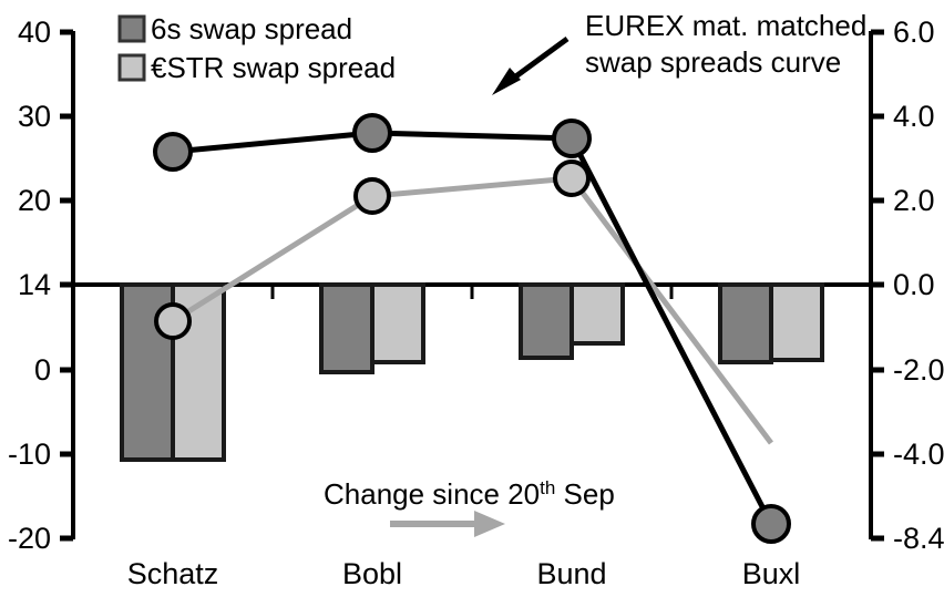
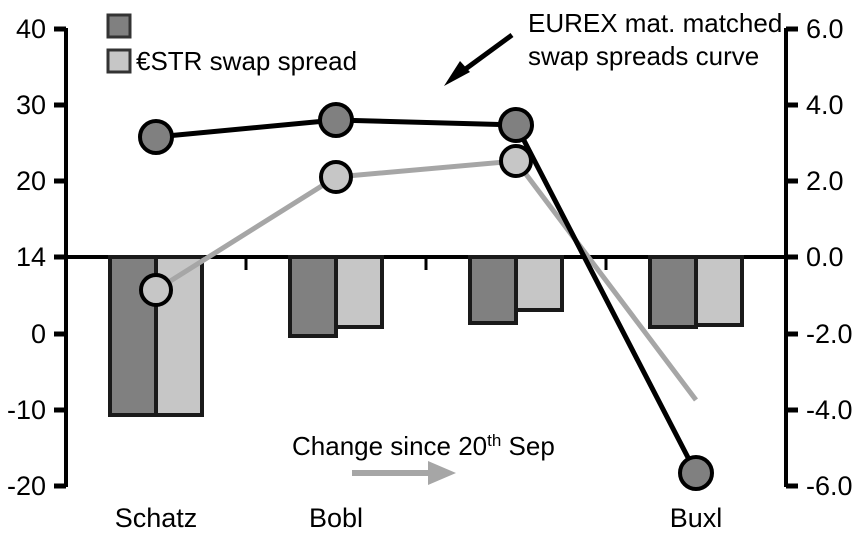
  40
  30
  20
  14
  0
  -10
  -20
  6.0
  4.0
  2.0
  0.0
  -2.0
  -4.0
- -8.4
+ -6.0
- 6s swap spread
  €STR swap spread
  EUREX mat. matched
  swap spreads curve
  Change since 20th Sep
  Schatz
  Bobl
- Bund
  Buxl
